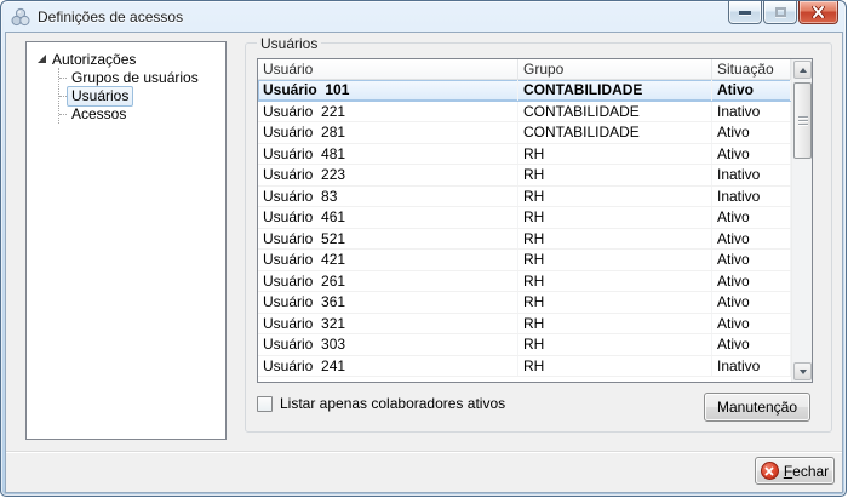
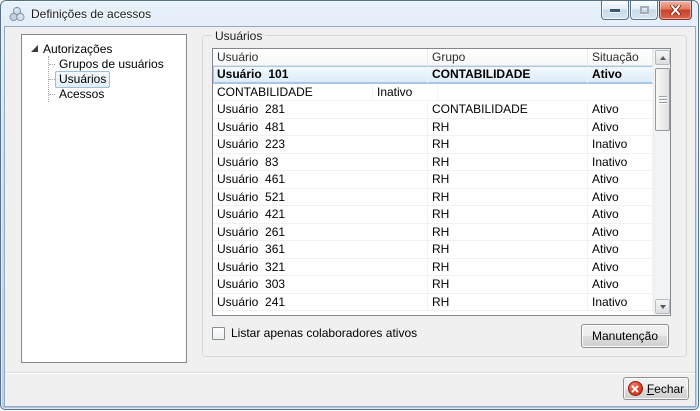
  Definições de acessos
  Autorizações
  Grupos de usuários
  Usuários
  Acessos
  Usuários
  Usuário
  Grupo
  Situação
  Usuário 101
  CONTABILIDADE
  Ativo
- Usuário 221
  CONTABILIDADE
  Inativo
  Usuário 281
  CONTABILIDADE
  Ativo
  Usuário 481
  RH
  Ativo
  Usuário 223
  RH
  Inativo
  Usuário 83
  RH
  Inativo
  Usuário 461
  RH
  Ativo
  Usuário 521
  RH
  Ativo
  Usuário 421
  RH
  Ativo
  Usuário 261
  RH
  Ativo
  Usuário 361
  RH
  Ativo
  Usuário 321
  RH
  Ativo
  Usuário 303
  RH
  Ativo
  Usuário 241
  RH
  Inativo
  Listar apenas colaboradores ativos
  Manutenção
  Fechar
